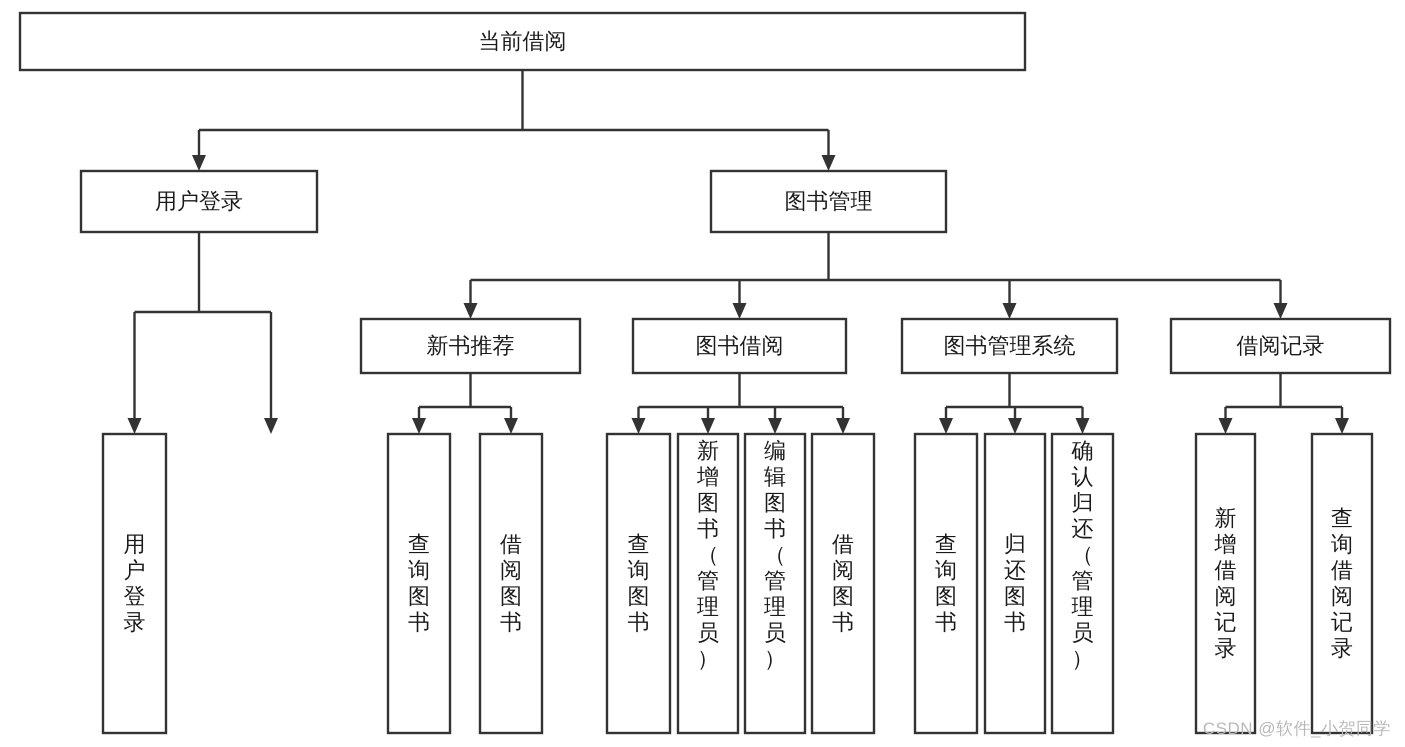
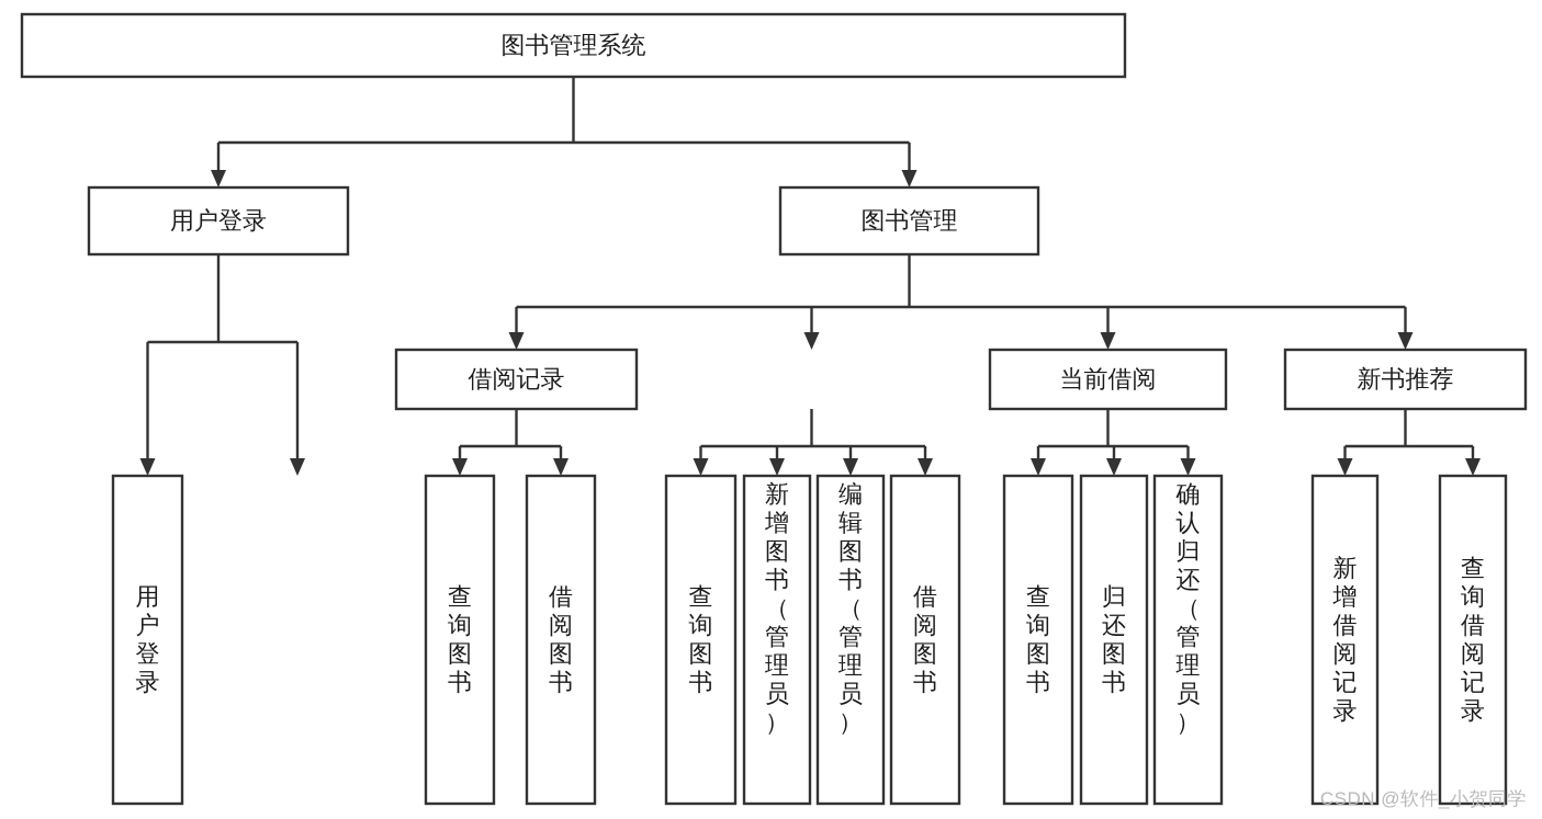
- 当前借阅
+ 图书管理系统
  用户登录
  图书管理
- 新书推荐
+ 借阅记录
- 图书借阅
- 图书管理系统
+ 当前借阅
- 借阅记录
+ 新书推荐
  用户登录
  查询图书
  借阅图书
  查询图书
  新增图书（管理员）
  编辑图书（管理员）
  借阅图书
  查询图书
  归还图书
  确认归还（管理员）
  新增借阅记录
  查询借阅记录
  CSDN @软件_小贺同学
